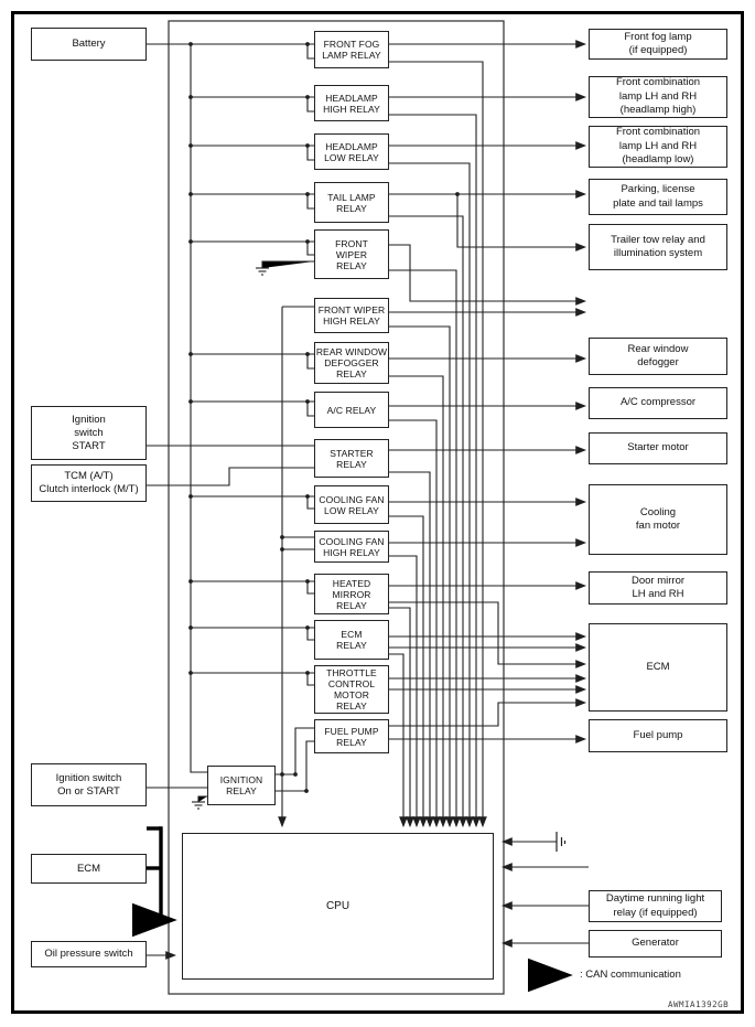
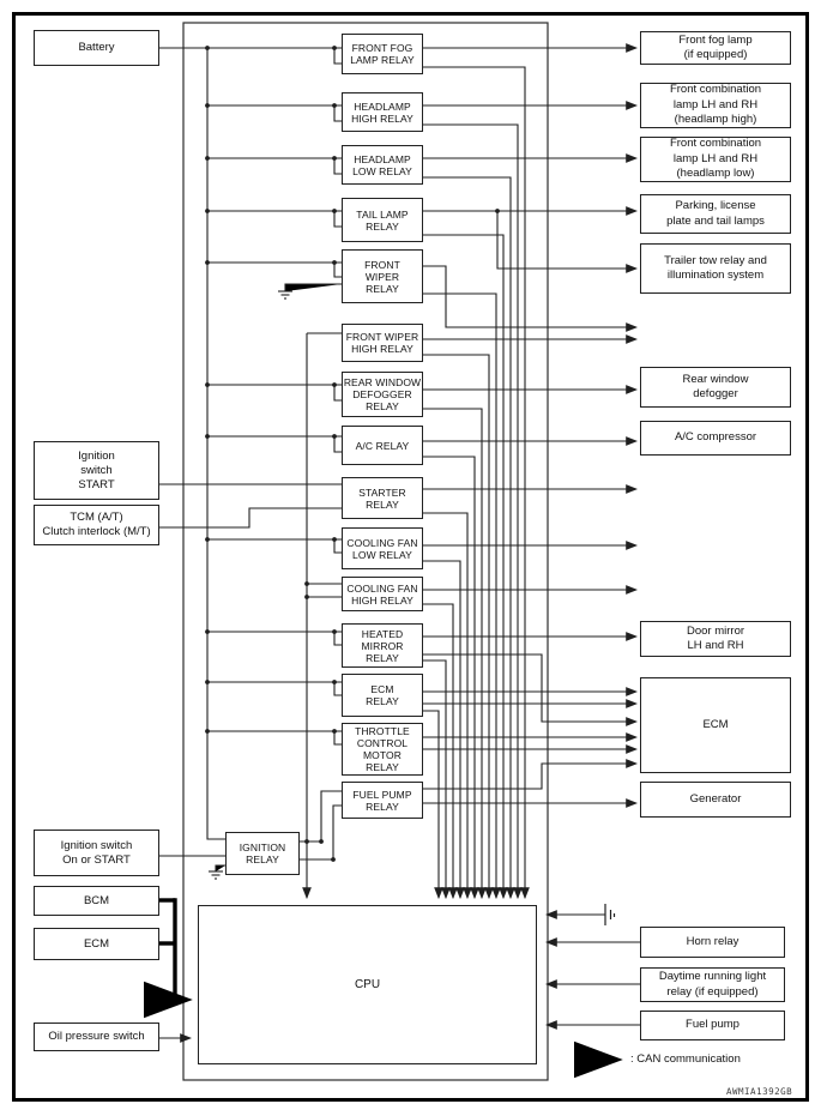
  Battery
  Ignition
  switch
  START
  TCM (A/T)
  Clutch interlock (M/T)
  Ignition switch
  On or START
+ BCM
  ECM
  Oil pressure switch
  FRONT FOG
  LAMP RELAY
  HEADLAMP
  HIGH RELAY
  HEADLAMP
  LOW RELAY
  TAIL LAMP
  RELAY
  FRONT
  WIPER
  RELAY
  FRONT WIPER
  HIGH RELAY
  REAR WINDOW
  DEFOGGER
  RELAY
  A/C RELAY
  STARTER
  RELAY
  COOLING FAN
  LOW RELAY
  COOLING FAN
  HIGH RELAY
  HEATED
  MIRROR
  RELAY
  ECM
  RELAY
  THROTTLE
  CONTROL
  MOTOR
  RELAY
  FUEL PUMP
  RELAY
  IGNITION
  RELAY
  CPU
  Front fog lamp
  (if equipped)
  Front combination
  lamp LH and RH
  (headlamp high)
  Front combination
  lamp LH and RH
  (headlamp low)
  Parking, license
  plate and tail lamps
  Trailer tow relay and
  illumination system
  Rear window
  defogger
  A/C compressor
- Starter motor
- Cooling
- fan motor
  Door mirror
  LH and RH
  ECM
- Fuel pump
+ Generator
+ Horn relay
  Daytime running light
  relay (if equipped)
- Generator
+ Fuel pump
  : CAN communication
  AWMIA1392GB
